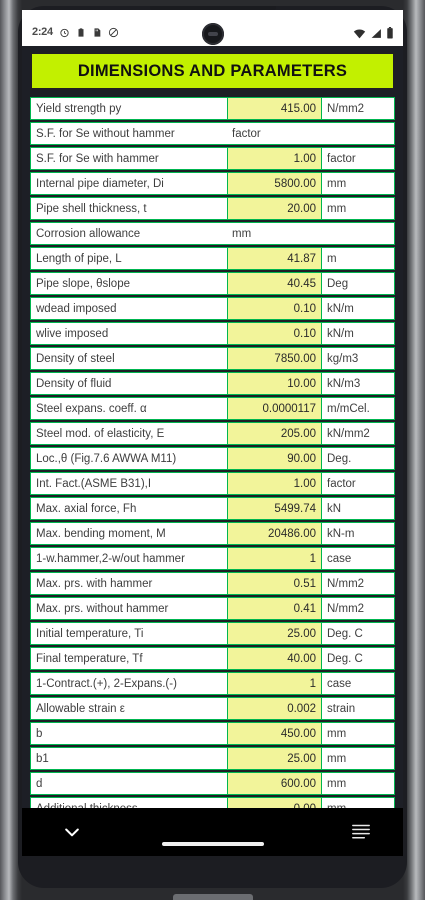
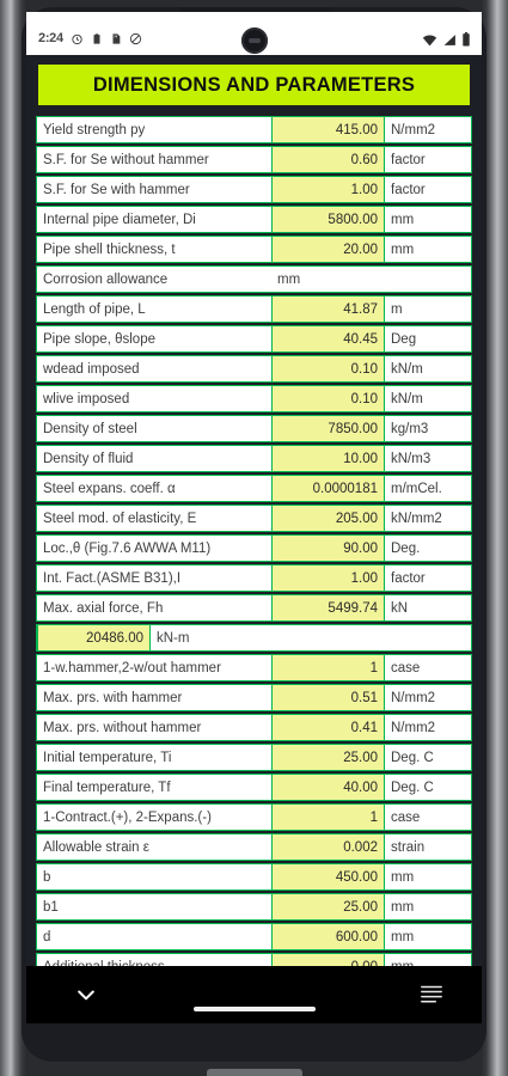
  2:24
  DIMENSIONS AND PARAMETERS
  Yield strength py
  415.00
  N/mm2
  S.F. for Se without hammer
+ 0.60
  factor
  S.F. for Se with hammer
  1.00
  factor
  Internal pipe diameter, Di
  5800.00
  mm
  Pipe shell thickness, t
  20.00
  mm
  Corrosion allowance
  mm
  Length of pipe, L
  41.87
  m
  Pipe slope, θslope
  40.45
  Deg
  wdead imposed
  0.10
  kN/m
  wlive imposed
  0.10
  kN/m
  Density of steel
  7850.00
  kg/m3
  Density of fluid
  10.00
  kN/m3
  Steel expans. coeff. α
- 0.0000117
+ 0.0000181
  m/mCel.
  Steel mod. of elasticity, E
  205.00
  kN/mm2
  Loc.,θ (Fig.7.6 AWWA M11)
  90.00
  Deg.
  Int. Fact.(ASME B31),I
  1.00
  factor
  Max. axial force, Fh
  5499.74
  kN
- Max. bending moment, M
  20486.00
  kN-m
  1-w.hammer,2-w/out hammer
  1
  case
  Max. prs. with hammer
  0.51
  N/mm2
  Max. prs. without hammer
  0.41
  N/mm2
  Initial temperature, Ti
  25.00
  Deg. C
  Final temperature, Tf
  40.00
  Deg. C
  1-Contract.(+), 2-Expans.(-)
  1
  case
  Allowable strain ε
  0.002
  strain
  b
  450.00
  mm
  b1
  25.00
  mm
  d
  600.00
  mm
